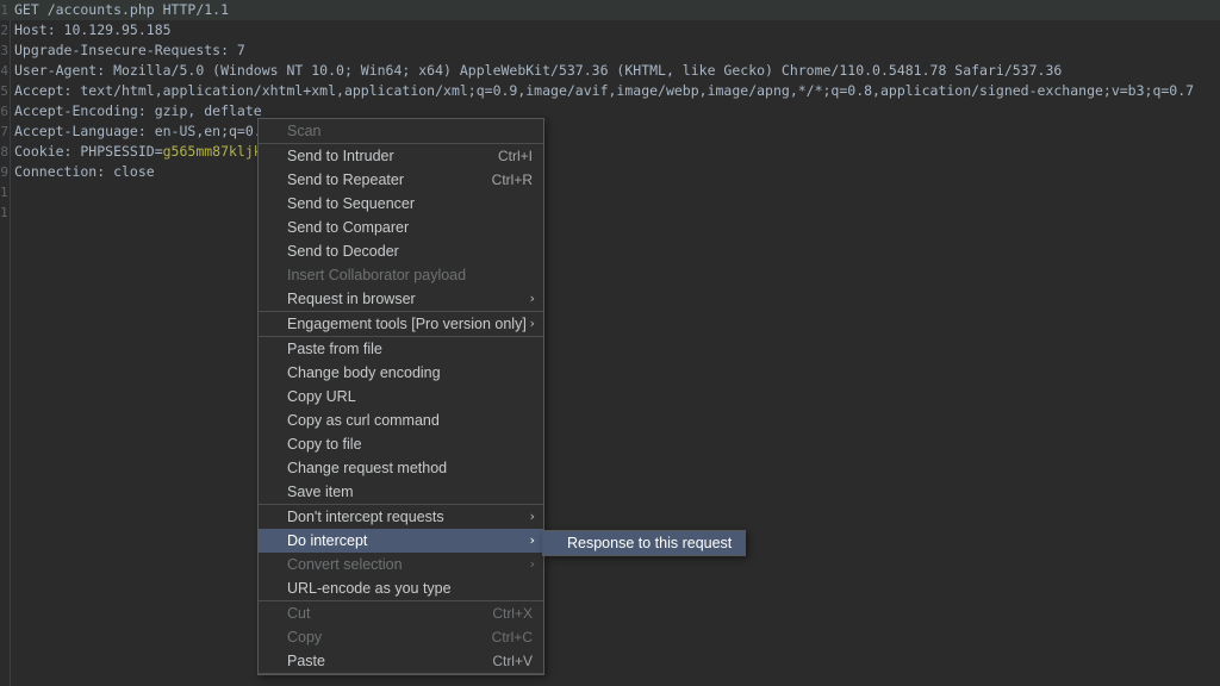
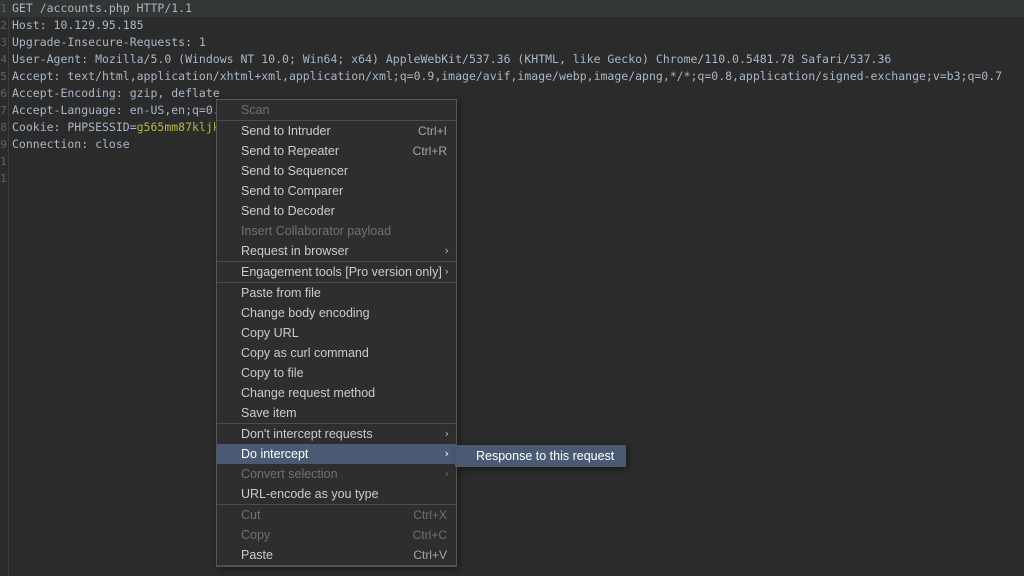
  1
  GET /accounts.php HTTP/1.1
  2
  Host: 10.129.95.185
  3
- Upgrade-Insecure-Requests: 7
+ Upgrade-Insecure-Requests: 1
  4
  User-Agent: Mozilla/5.0 (Windows NT 10.0; Win64; x64) AppleWebKit/537.36 (KHTML, like Gecko) Chrome/110.0.5481.78 Safari/537.36
  5
  Accept: text/html,application/xhtml+xml,application/xml;q=0.9,image/avif,image/webp,image/apng,*/*;q=0.8,application/signed-exchange;v=b3;q=0.7
  6
  Accept-Encoding: gzip, deflate
  7
  Accept-Language: en-US,en;q=0
  8
  Cookie: PHPSESSID=g565mm87klj
  9
  Connection: close
  Scan
  Send to Intruder
  Ctrl+I
  Send to Repeater
  Ctrl+R
  Send to Sequencer
  Send to Comparer
  Send to Decoder
  Insert Collaborator payload
  Request in browser
  ›
  Engagement tools [Pro version only]
  ›
  Paste from file
  Change body encoding
  Copy URL
  Copy as curl command
  Copy to file
  Change request method
  Save item
  Don't intercept requests
  ›
  Do intercept
  ›
  Convert selection
  ›
  URL-encode as you type
  Cut
  Ctrl+X
  Copy
  Ctrl+C
  Paste
  Ctrl+V
  Response to this request
